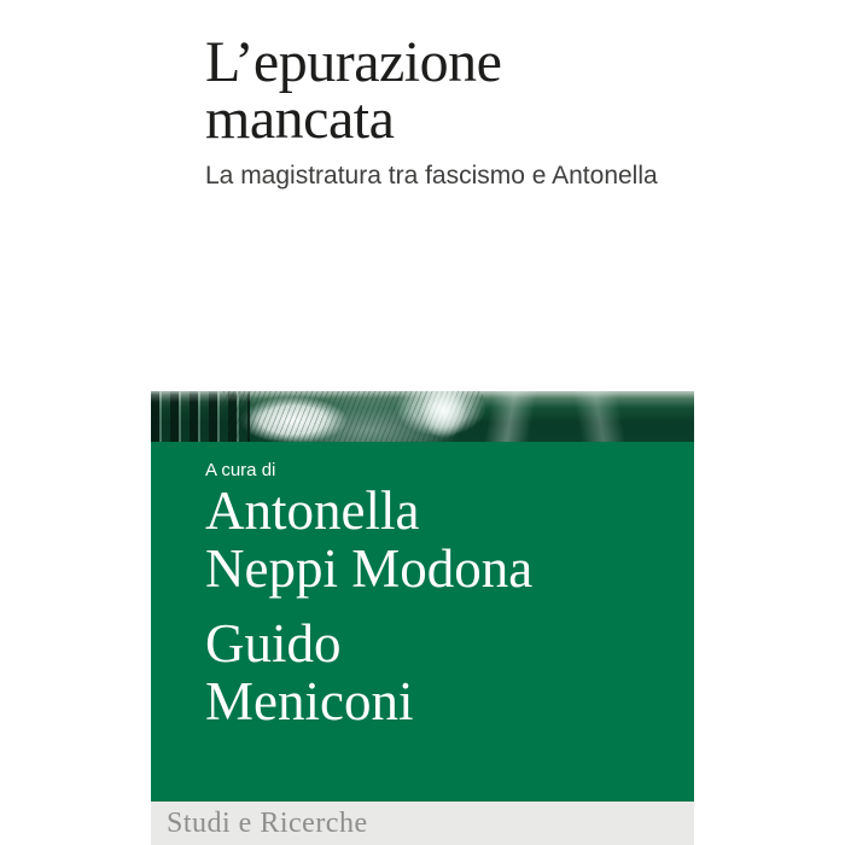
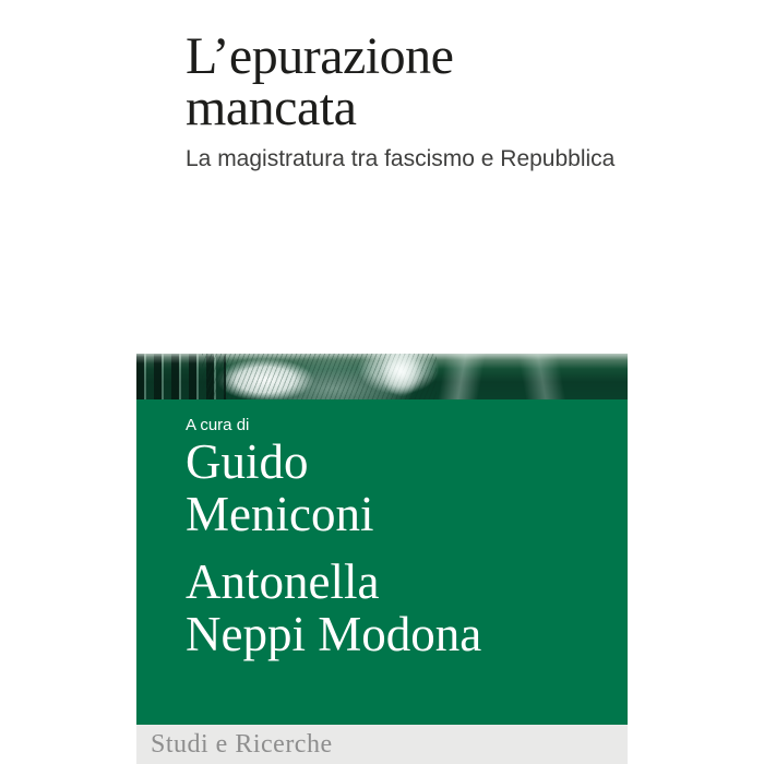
  L’epurazione
  mancata
- La magistratura tra fascismo e Antonella
+ La magistratura tra fascismo e Repubblica
  A cura di
- Antonella
+ Guido
- Neppi Modona
+ Meniconi
- Guido
+ Antonella
- Meniconi
+ Neppi Modona
  Studi e Ricerche
